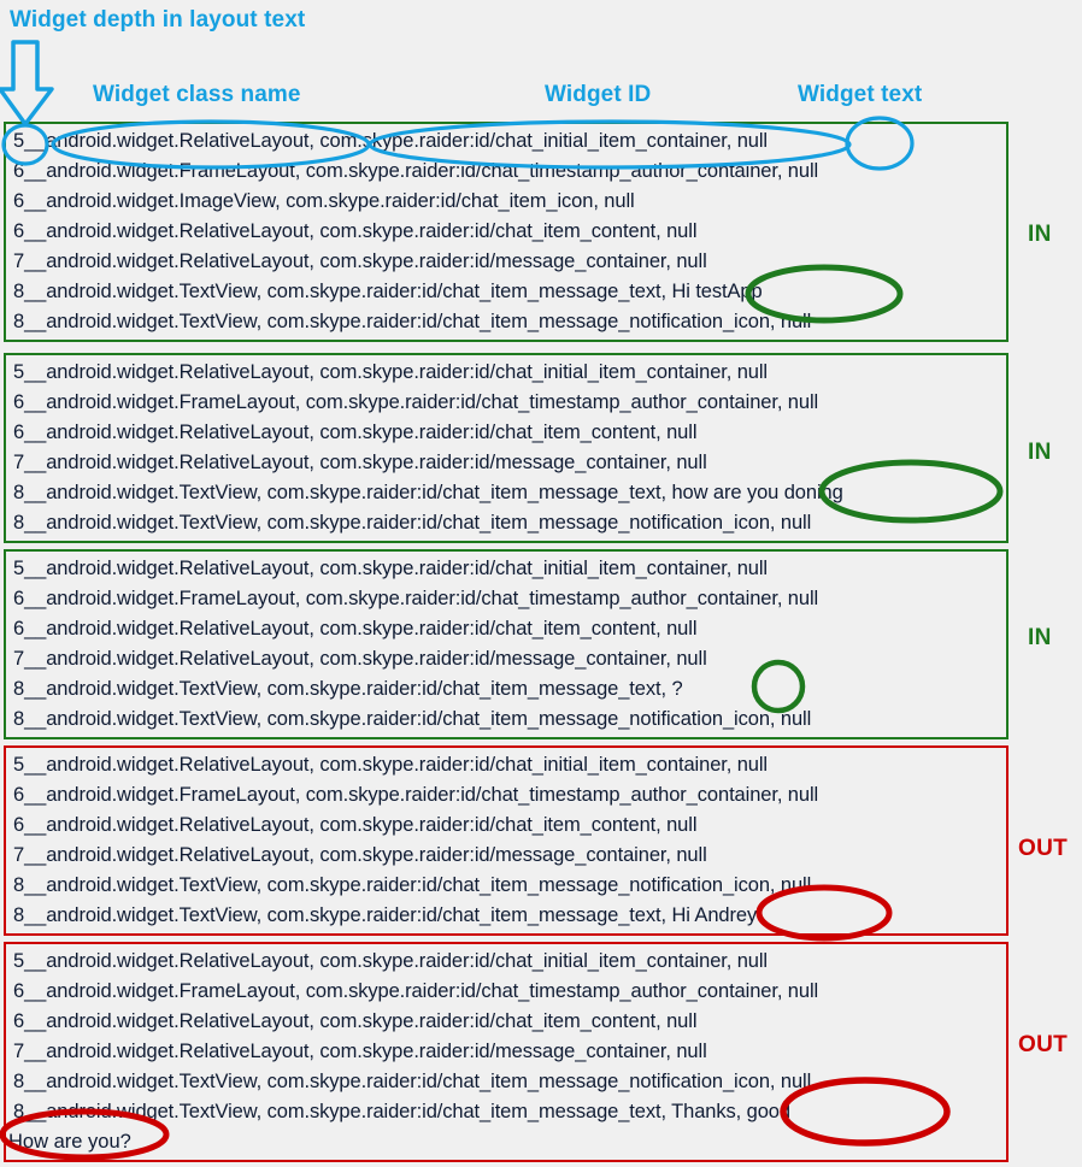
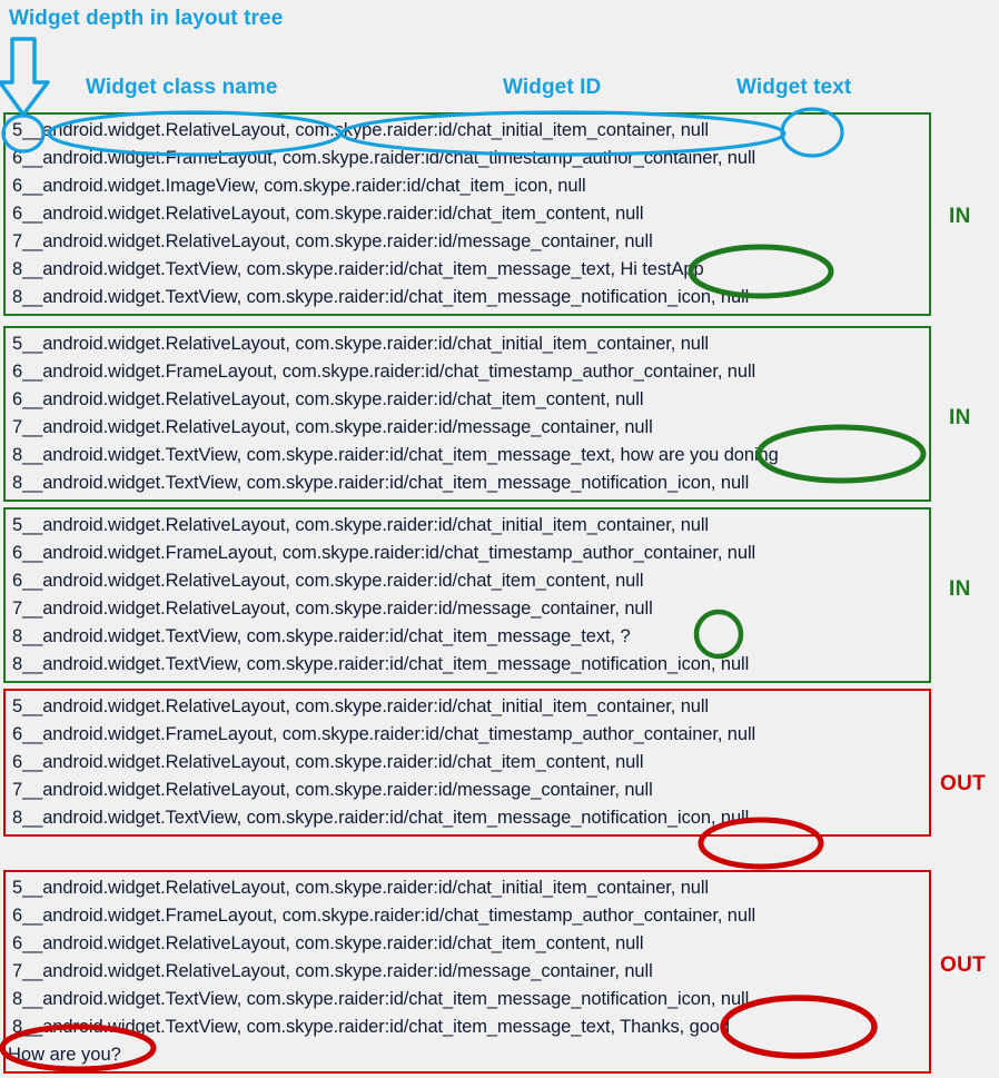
- Widget depth in layout text
+ Widget depth in layout tree
  Widget class name
  Widget ID
  Widget text
  5__android.widget.RelativeLayout, com.ype.raider:id/chat_initial_item_container, null
  6__android.widget.FrameLayout, com.skype.raider:id/chat_timestamp_author_container, null
  6__android.widget.ImageView, com.skype.raider:id/chat_item_icon, null
  6__android.widget.RelativeLayout, com.skype.raider:id/chat_item_content, null
  7__android.widget.RelativeLayout, com.skype.raider:id/message_container, null
  8__android.widget.TextView, com.skype.raider:id/chat_item_message_text, Hi testAp
  8__android.widget.TextView, com.skype.raider:id/chat_item_message_notification_icon, n
  5__android.widget.RelativeLayout, com.skype.raider:id/chat_initial_item_container, null
  6__android.widget.FrameLayout, com.skype.raider:id/chat_timestamp_author_container, null
  6__android.widget.RelativeLayout, com.skype.raider:id/chat_item_content, null
  7__android.widget.RelativeLayout, com.skype.raider:id/message_container, null
  8__android.widget.TextView, com.skype.raider:id/chat_item_message_text, how are you donng
  8__android.widget.TextView, com.skype.raider:id/chat_item_message_notification_icon, null
  5__android.widget.RelativeLayout, com.skype.raider:id/chat_initial_item_container, null
  6__android.widget.FrameLayout, com.skype.raider:id/chat_timestamp_author_container, null
  6__android.widget.RelativeLayout, com.skype.raider:id/chat_item_content, null
  7__android.widget.RelativeLayout, com.skype.raider:id/message_container, null
  8__android.widget.TextView, com.skype.raider:id/chat_item_message_text, ?
  8__android.widget.TextView, com.skype.raider:id/chat_item_message_notification_icon, null
  5__android.widget.RelativeLayout, com.skype.raider:id/chat_initial_item_container, null
  6__android.widget.FrameLayout, com.skype.raider:id/chat_timestamp_author_container, null
  6__android.widget.RelativeLayout, com.skype.raider:id/chat_item_content, null
  7__android.widget.RelativeLayout, com.skype.raider:id/message_container, null
  8__android.widget.TextView, com.skype.raider:id/chat_item_message_notification_icon, null
- 8__android.widget.TextView, com.skype.raider:id/chat_item_message_text, Hi Andrey
  5__android.widget.RelativeLayout, com.skype.raider:id/chat_initial_item_container, null
  6__android.widget.FrameLayout, com.skype.raider:id/chat_timestamp_author_container, null
  6__android.widget.RelativeLayout, com.skype.raider:id/chat_item_content, null
  7__android.widget.RelativeLayout, com.skype.raider:id/message_container, null
  8__android.widget.TextView, com.skype.raider:id/chat_item_message_notification_icon, null
  8__idget.TextView, com.skype.raider:id/chat_item_message_text, Thanks, goo
  How are you?
  IN
  IN
  IN
  OUT
  OUT
